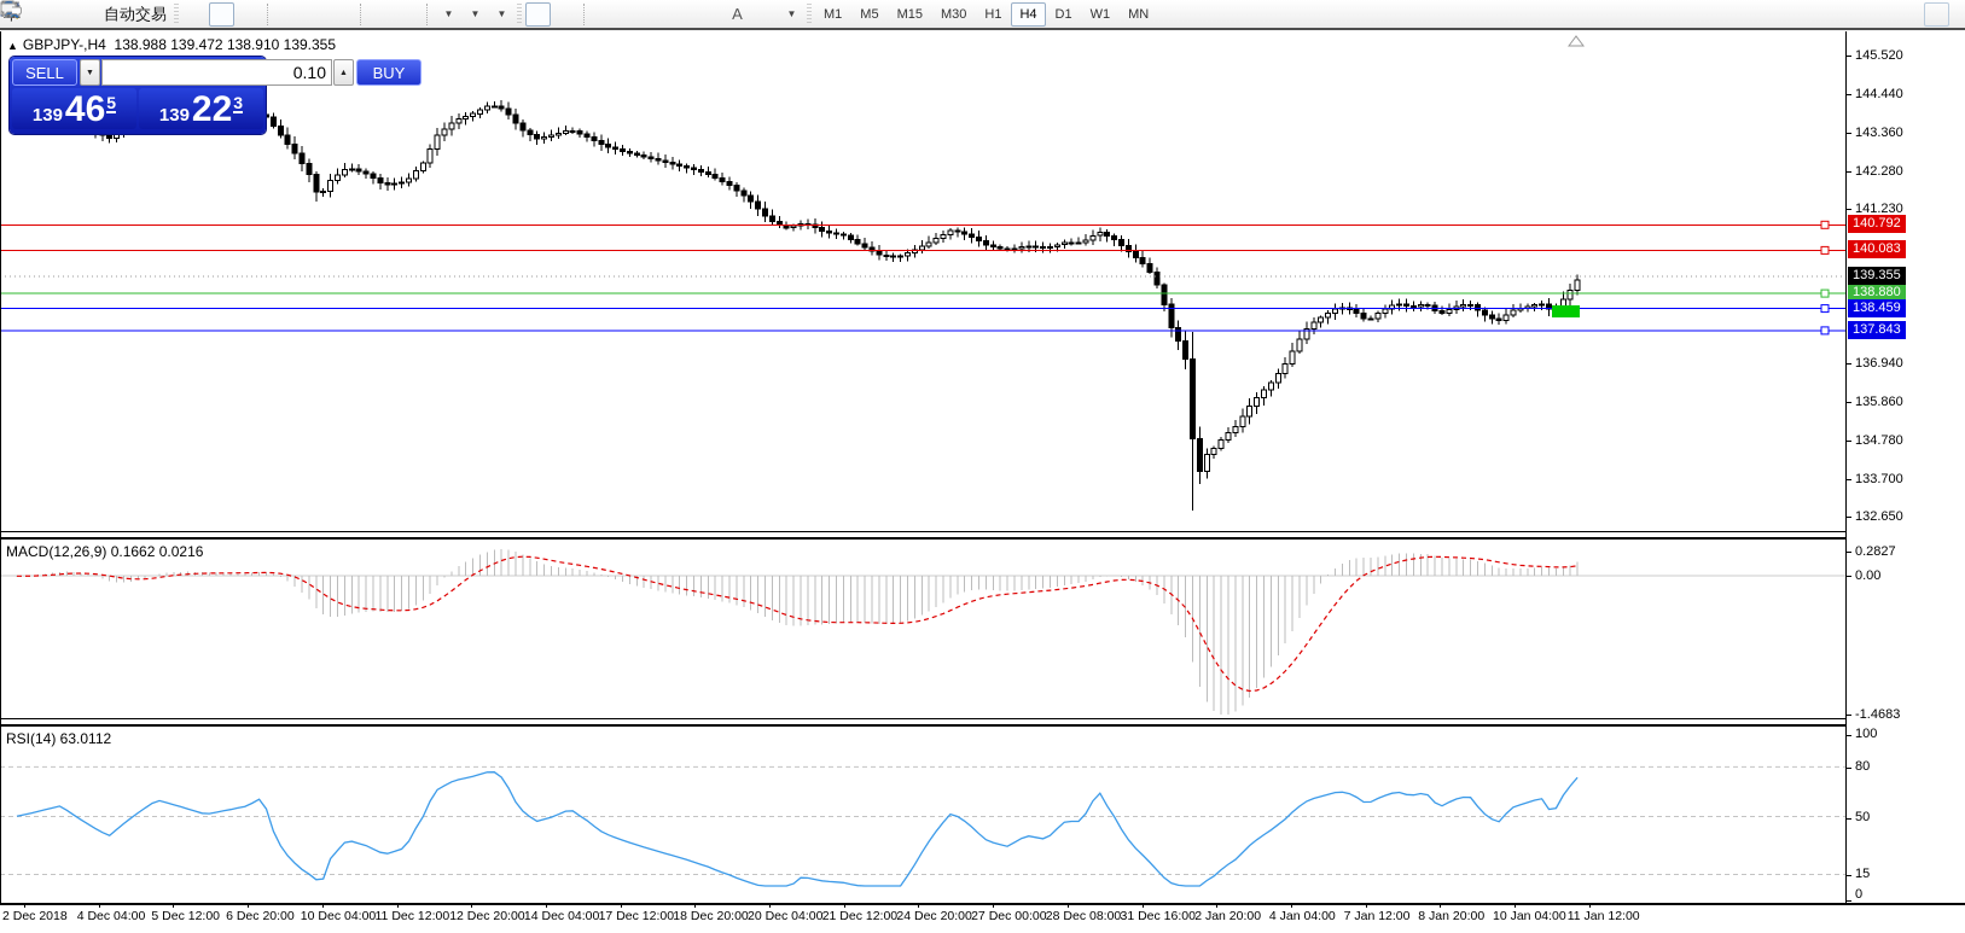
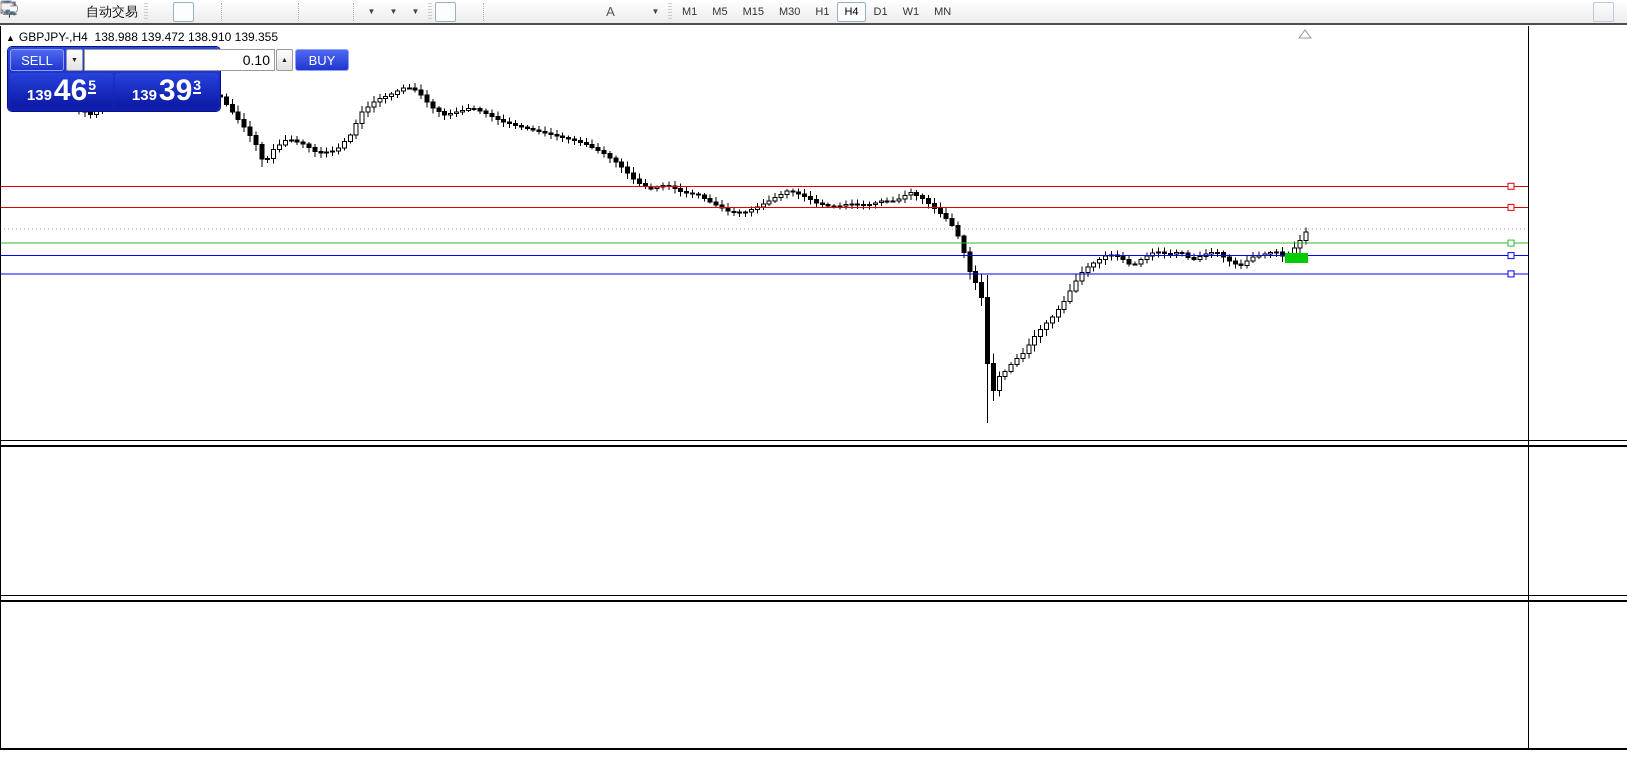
  自动交易
  ▼
  ▼
  ▼
  A
  ▼
  M1
  M5
  M15
  M30
  H1
  H4
  D1
  W1
  MN
  ▲ GBPJPY-,H4 138.988 139.472 138.910 139.355
  SELL
  0.10
  BUY
  139
  46
  5
  139
- 22
+ 39
  3
- MACD(12,26,9) 0.1662 0.0216
- RSI(14) 63.0112
- 2 Dec 2018
- 4 Dec 04:00
- 5 Dec 12:00
- 6 Dec 20:00
- 10 Dec 04:00
- 11 Dec 12:00
- 12 Dec 20:00
- 14 Dec 04:00
- 17 Dec 12:00
- 18 Dec 20:00
- 20 Dec 04:00
- 21 Dec 12:00
- 24 Dec 20:00
- 27 Dec 00:00
- 28 Dec 08:00
- 31 Dec 16:00
- 2 Jan 20:00
- 4 Jan 04:00
- 7 Jan 12:00
- 8 Jan 20:00
- 10 Jan 04:00
- 11 Jan 12:00
- 145.520
- 144.440
- 143.360
- 142.280
- 141.230
- 136.940
- 135.860
- 134.780
- 133.700
- 132.650
- 140.792
- 140.083
- 138.880
- 138.459
- 137.843
- 139.355
- 0.2827
- 0.00
- -1.4683
- 100
- 80
- 50
- 15
- 0
